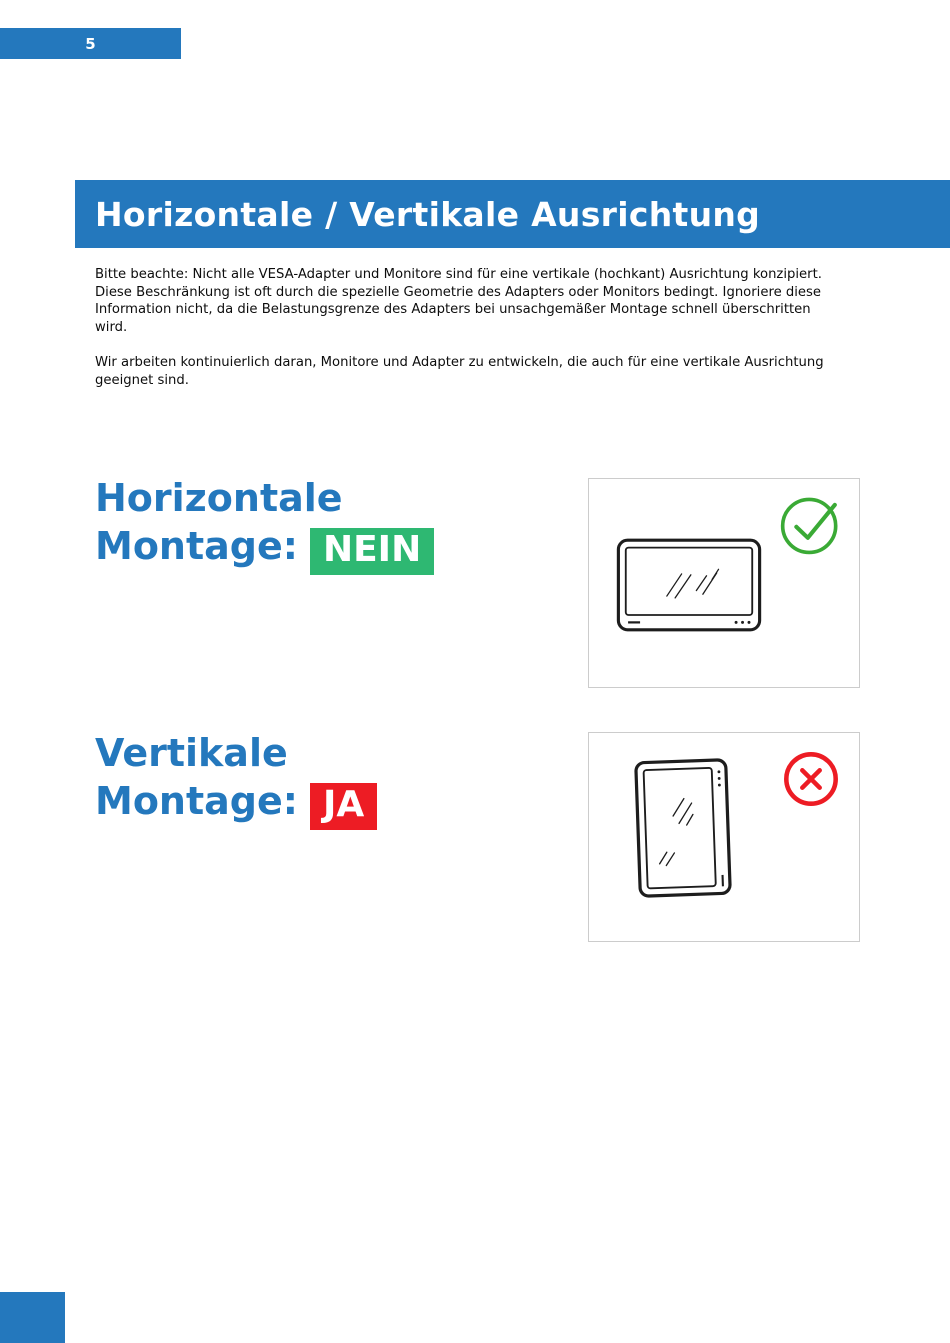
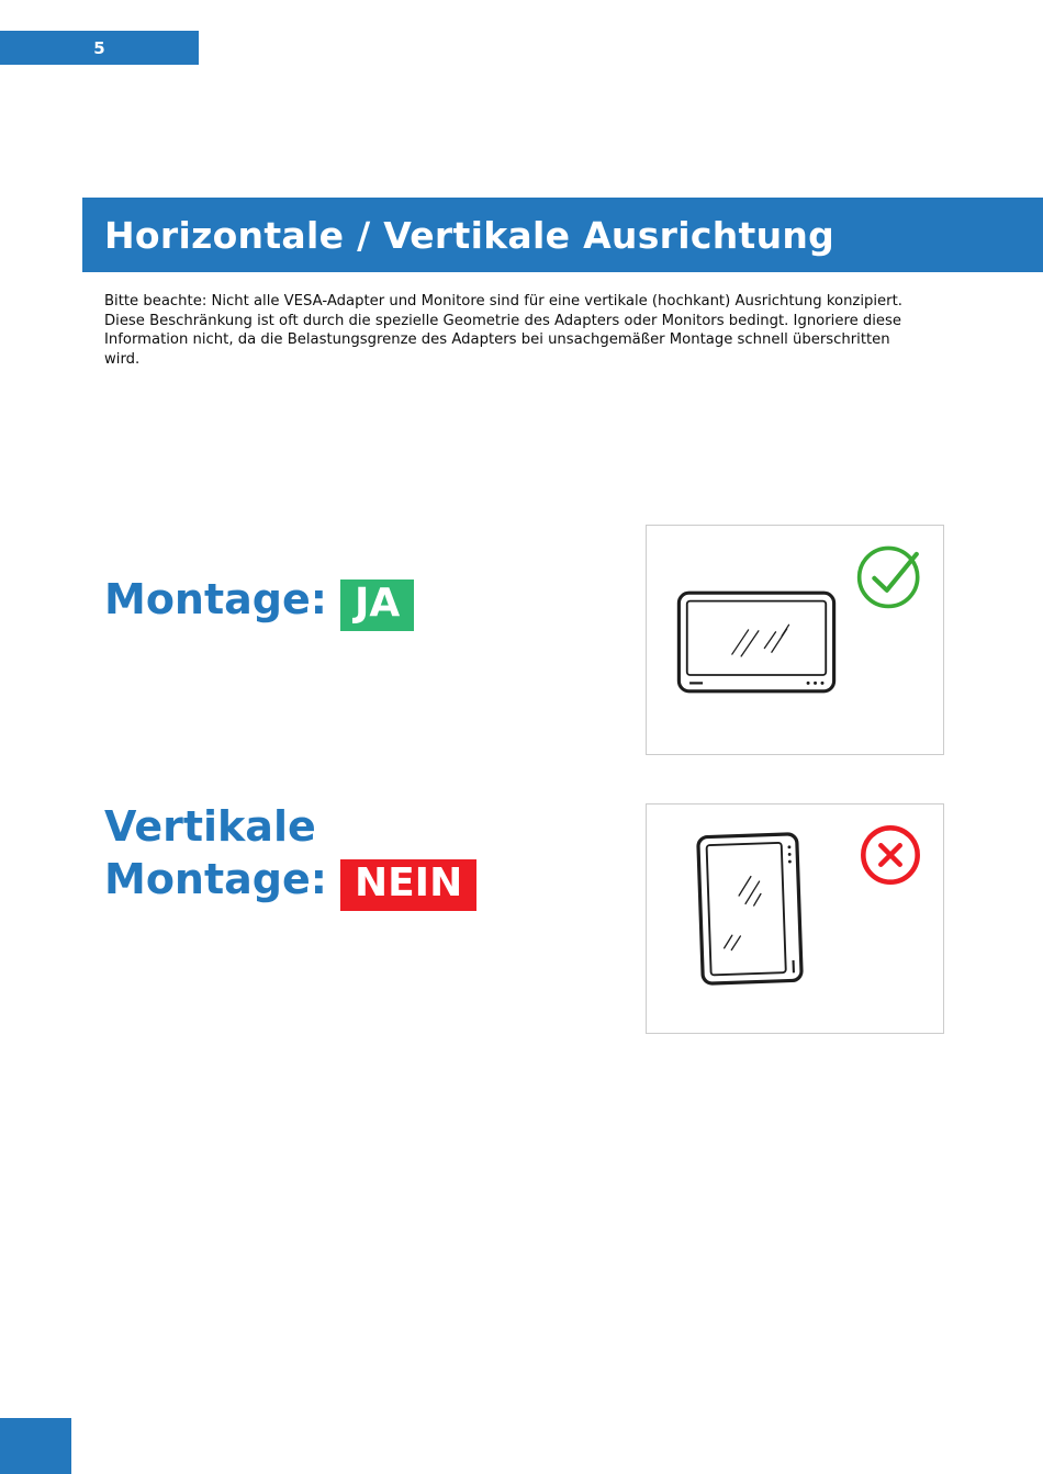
  5
  Horizontale / Vertikale Ausrichtung
  Bitte beachte: Nicht alle VESA-Adapter und Monitore sind für eine vertikale (hochkant) Ausrichtung konzipiert. Diese Beschränkung ist oft durch die spezielle Geometrie des Adapters oder Monitors bedingt. Ignoriere diese Information nicht, da die Belastungsgrenze des Adapters bei unsachgemäßer Montage schnell überschritten wird.
- Wir arbeiten kontinuierlich daran, Monitore und Adapter zu entwickeln, die auch für eine vertikale Ausrichtung geeignet sind.
- Horizontale
- Montage: NEIN
+ Montage: JA
  Vertikale
- Montage: JA
+ Montage: NEIN
